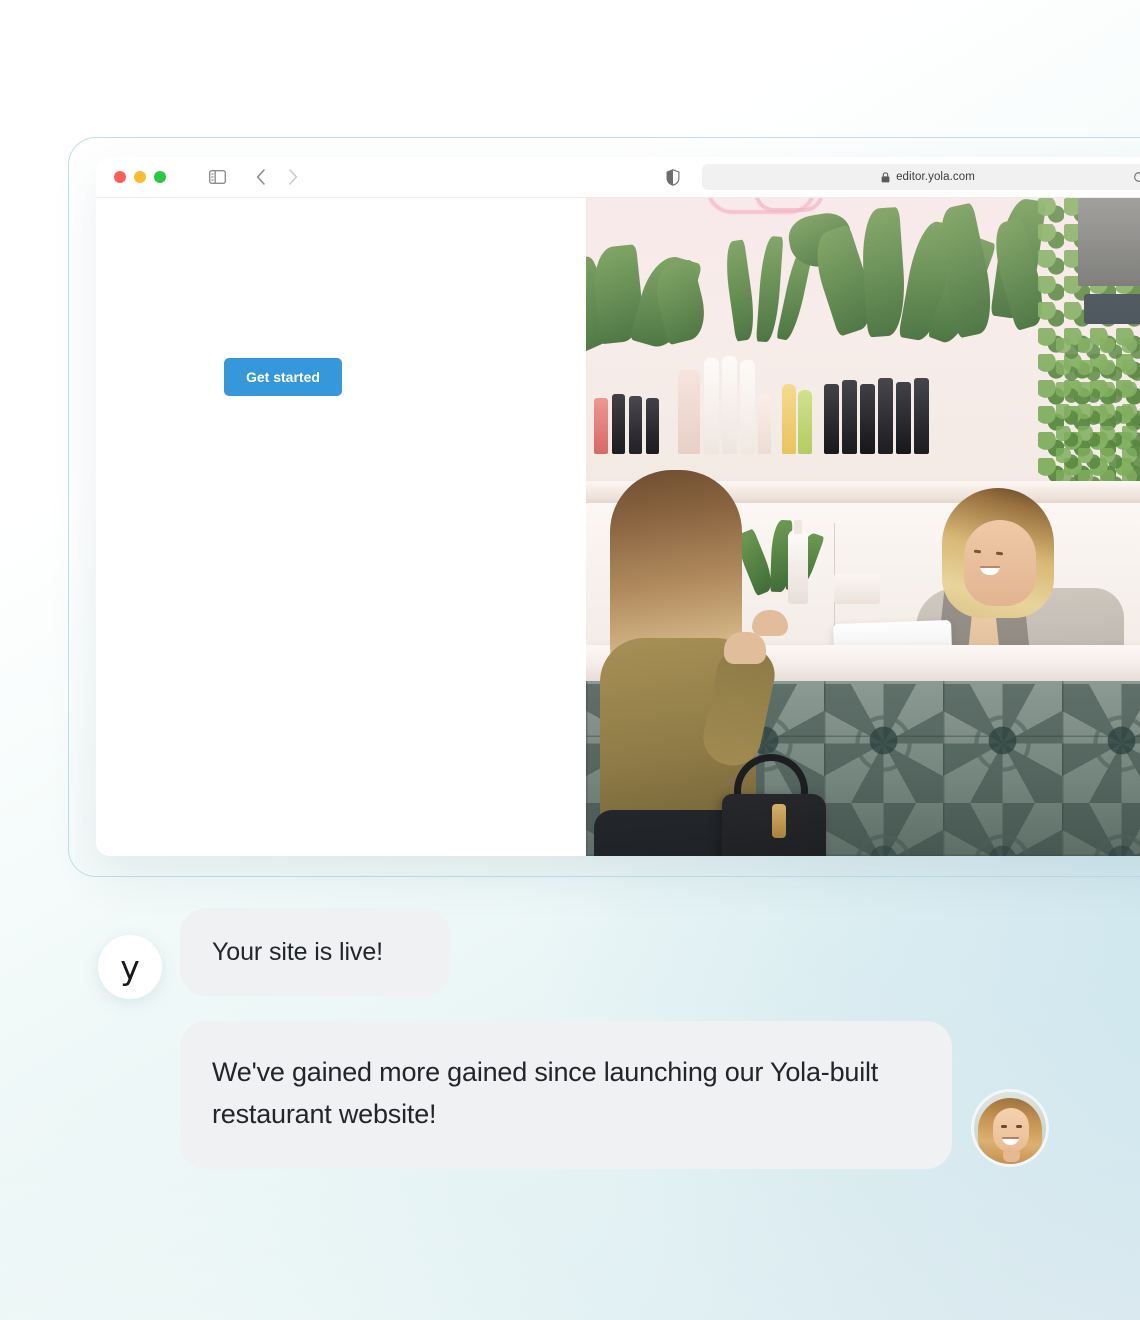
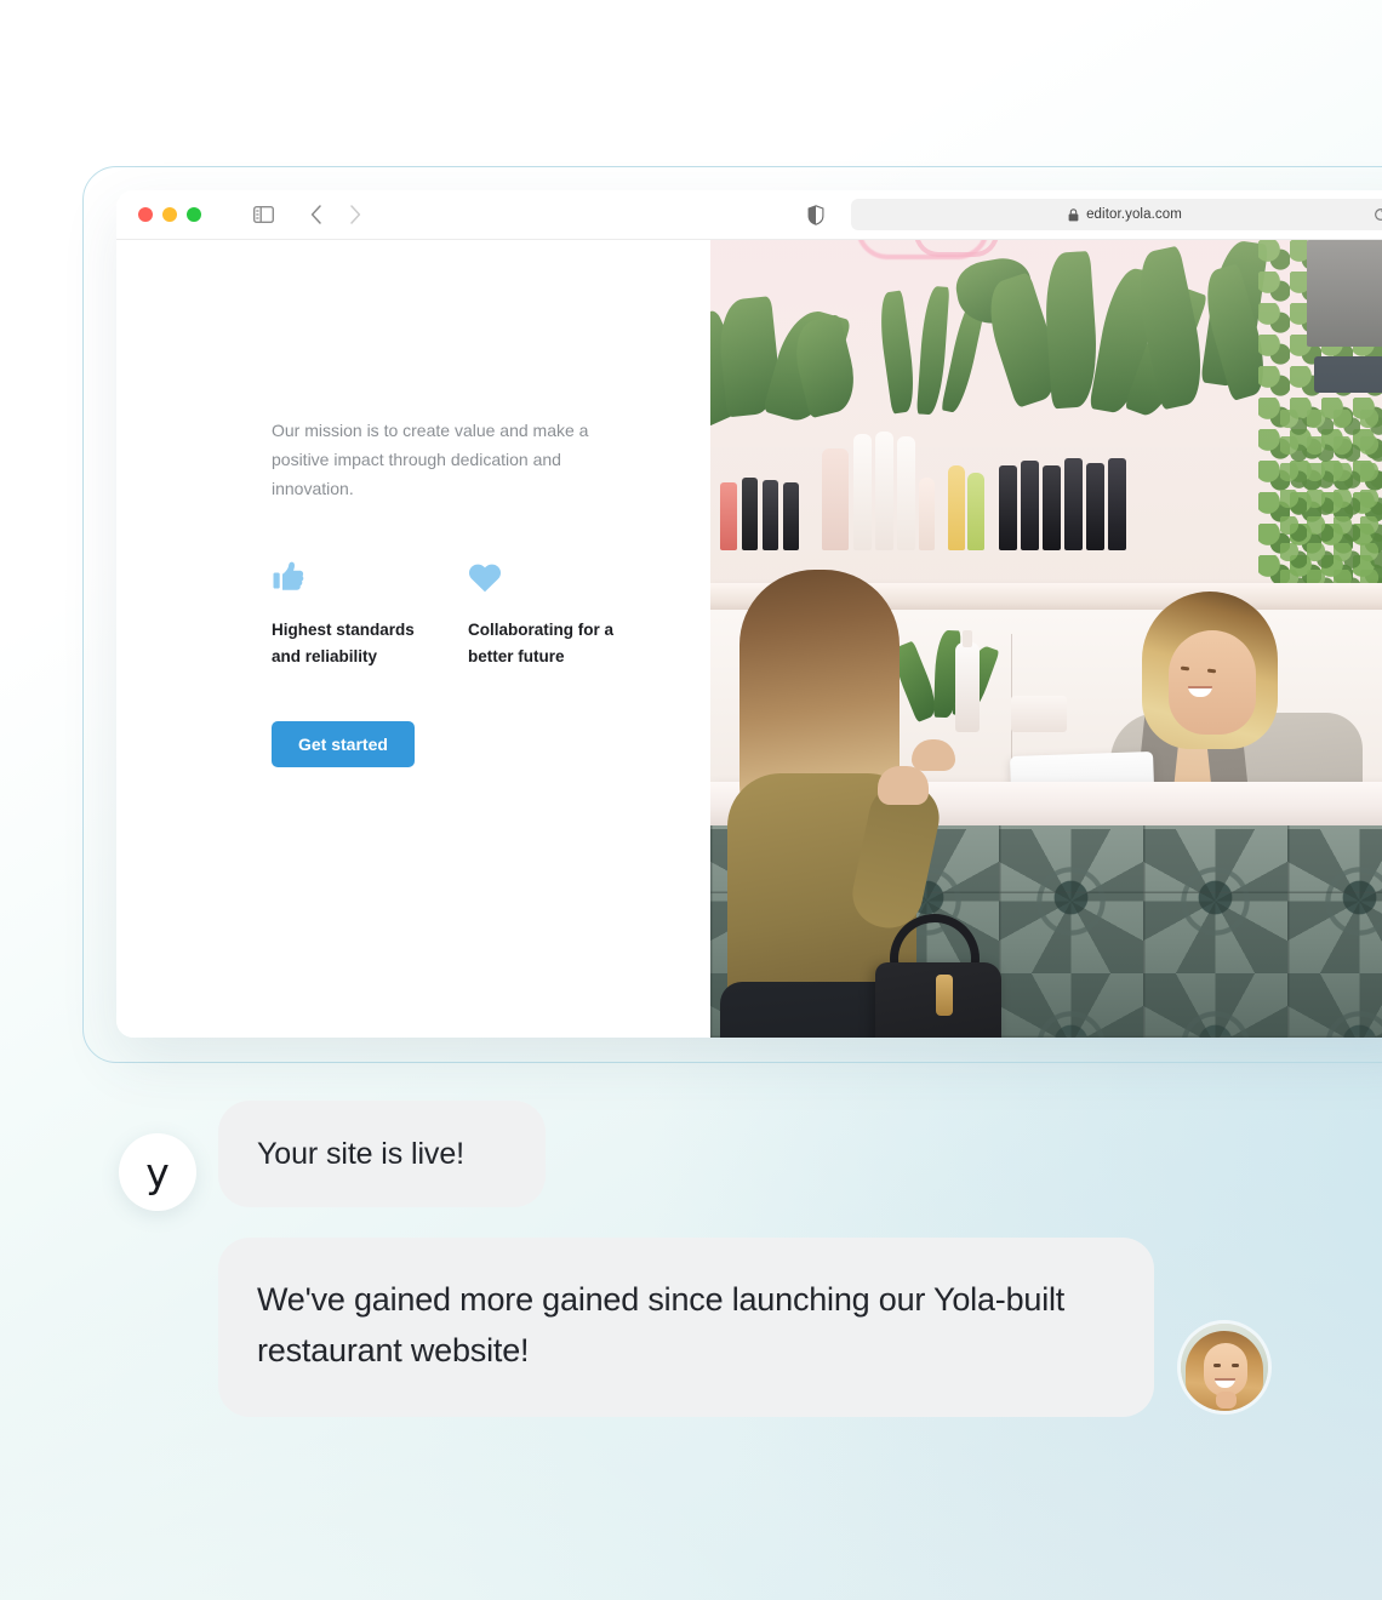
  editor.yola.com
+ Our mission is to create value and make a positive impact through dedication and innovation.
+ Highest standards and reliability
+ Collaborating for a better future
  Get started
  y
  Your site is live!
  We've gained more gained since launching our Yola-built restaurant website!
